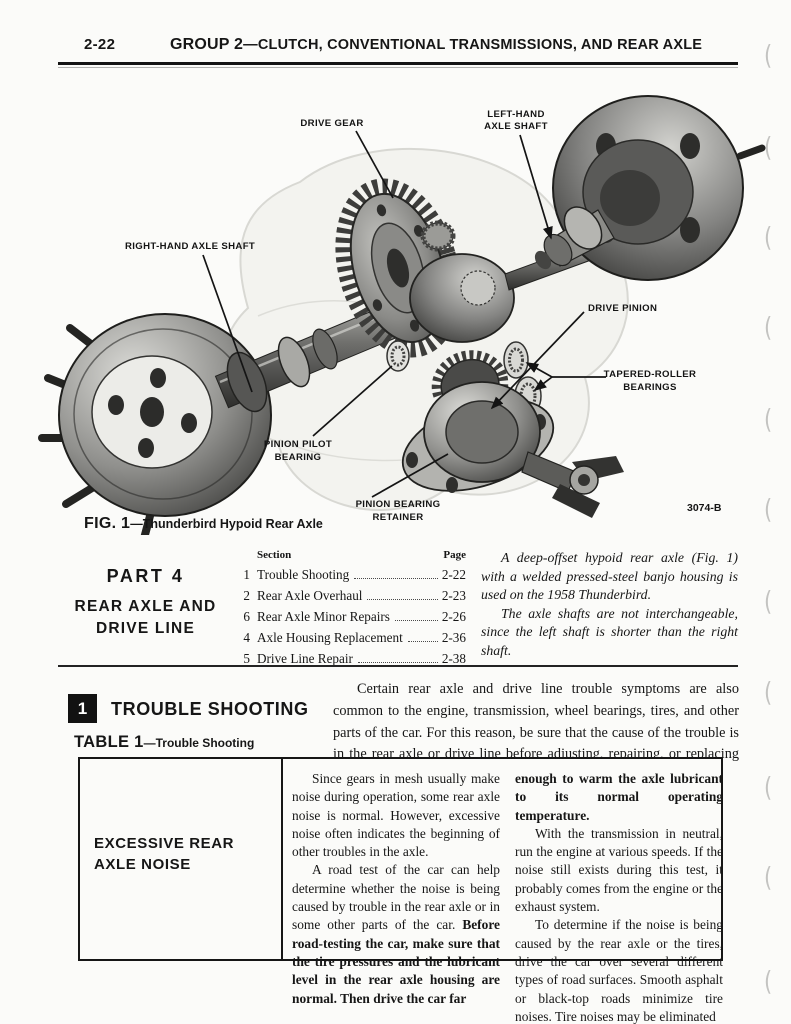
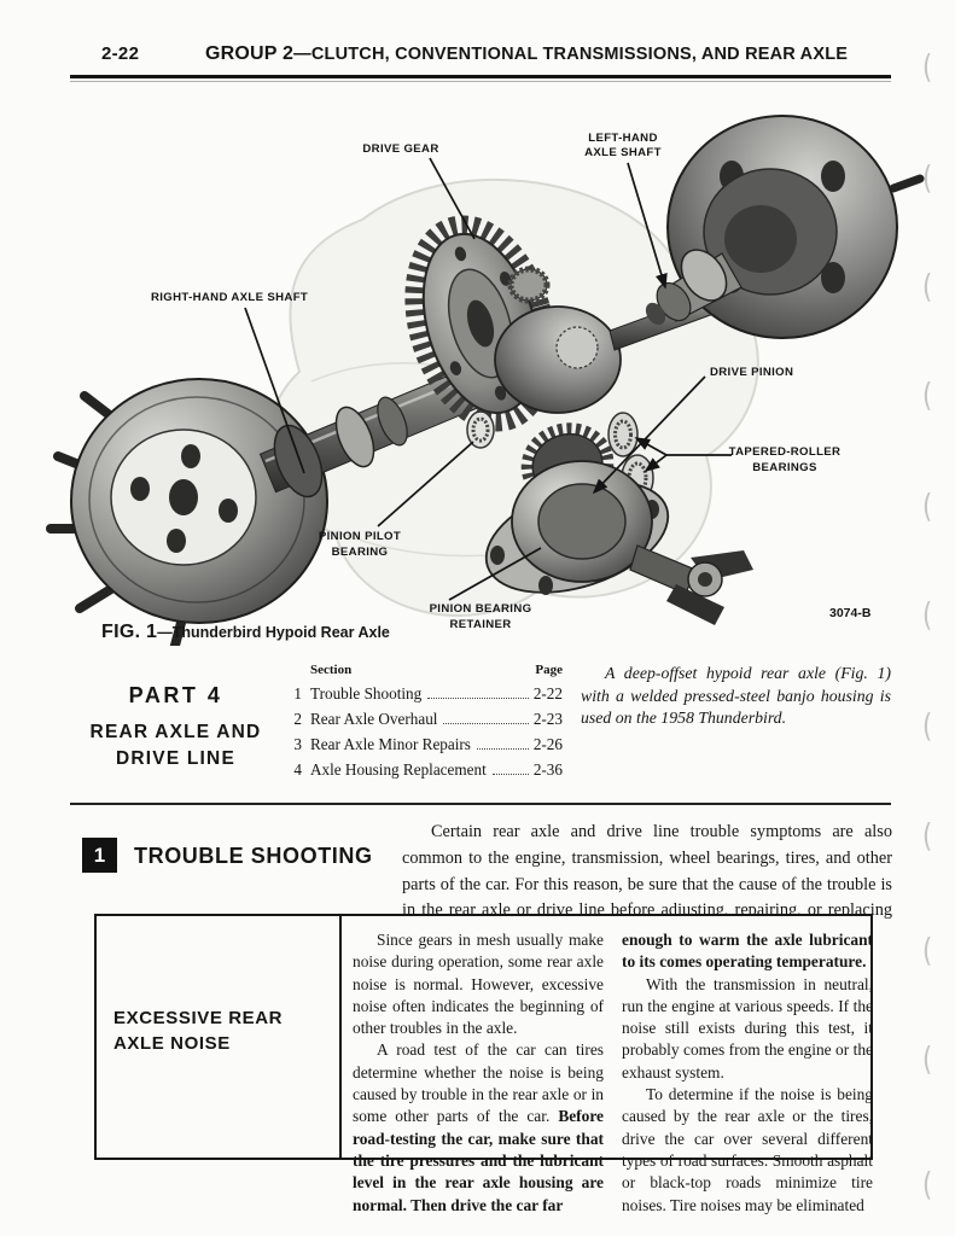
  2-22
  GROUP 2—CLUTCH, CONVENTIONAL TRANSMISSIONS, AND REAR AXLE
  DRIVE GEAR
  LEFT-HAND
  AXLE SHAFT
  RIGHT-HAND AXLE SHAFT
  DRIVE PINION
  TAPERED-ROLLER
  BEARINGS
  PINION PILOT
  BEARING
  PINION BEARING
  RETAINER
  3074-B
  FIG. 1—Thunderbird Hypoid Rear Axle
  PART 4
  REAR AXLE AND
  DRIVE LINE
  Section
  Page
  1
  Trouble Shooting
  2-22
  2
  Rear Axle Overhaul
  2-23
- 6
+ 3
  Rear Axle Minor Repairs
  2-26
  4
  Axle Housing Replacement
  2-36
- 5
- Drive Line Repair
- 2-38
  A deep-offset hypoid rear axle (Fig. 1) with a welded pressed-steel banjo housing is used on the 1958 Thunderbird.
- The axle shafts are not interchangeable, since the left shaft is shorter than the right shaft.
  1
  TROUBLE SHOOTING
  Certain rear axle and drive line trouble symptoms are also common to the engine, transmission, wheel bearings, tires, and other parts of the car. For this reason, be sure that the cause of the trouble is in the rear axle or drive line before adjusting, repairing, or replacing
- TABLE 1—Trouble Shooting
  EXCESSIVE REAR AXLE NOISE
  Since gears in mesh usually make noise during operation, some rear axle noise is normal. However, excessive noise often indicates the beginning of other troubles in the axle.
- A road test of the car can help determine whether the noise is being caused by trouble in the rear axle or in some other parts of the car. Before road-testing the car, make sure that the tire pressures and the lubricant level in the rear axle housing are normal. Then drive the car far
+ A road test of the car can tires determine whether the noise is being caused by trouble in the rear axle or in some other parts of the car. Before road-testing the car, make sure that the tire pressures and the lubricant level in the rear axle housing are normal. Then drive the car far
- enough to warm the axle lubricant to its normal operating temperature.
+ enough to warm the axle lubricant to its comes operating temperature.
  With the transmission in neutral, run the engine at various speeds. If the noise still exists during this test, it probably comes from the engine or the exhaust system.
  To determine if the noise is being caused by the rear axle or the tires, drive the car over several different types of road surfaces. Smooth asphalt or black-top roads minimize tire noises. Tire noises may be eliminated
  (
  (
  (
  (
  (
  (
  (
  (
  (
  (
  (
